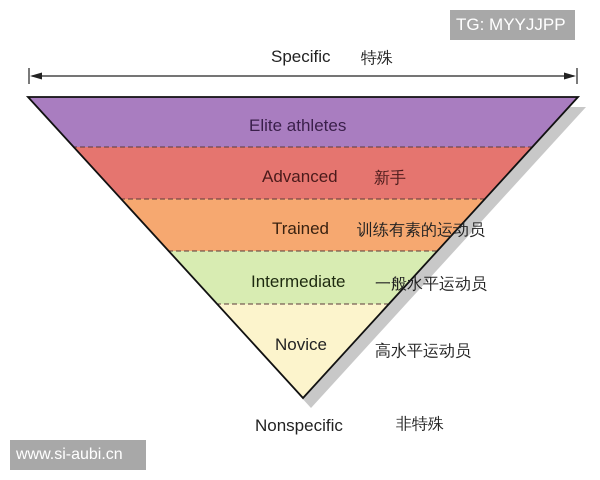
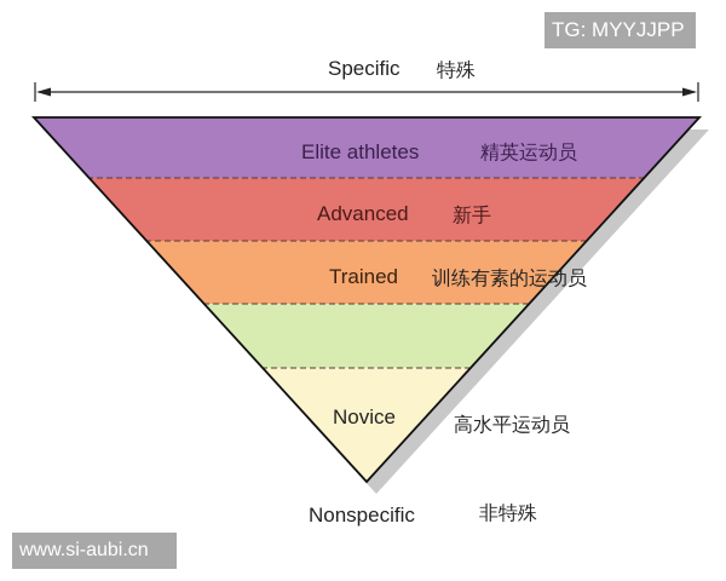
  Specific
  特殊
  Elite athletes
+ 精英运动员
  Advanced
  新手
  Trained
  训练有素的运动员
- Intermediate
- 一般水平运动员
  Novice
  高水平运动员
  Nonspecific
  非特殊
  TG: MYYJJPP
  www.si-aubi.cn
